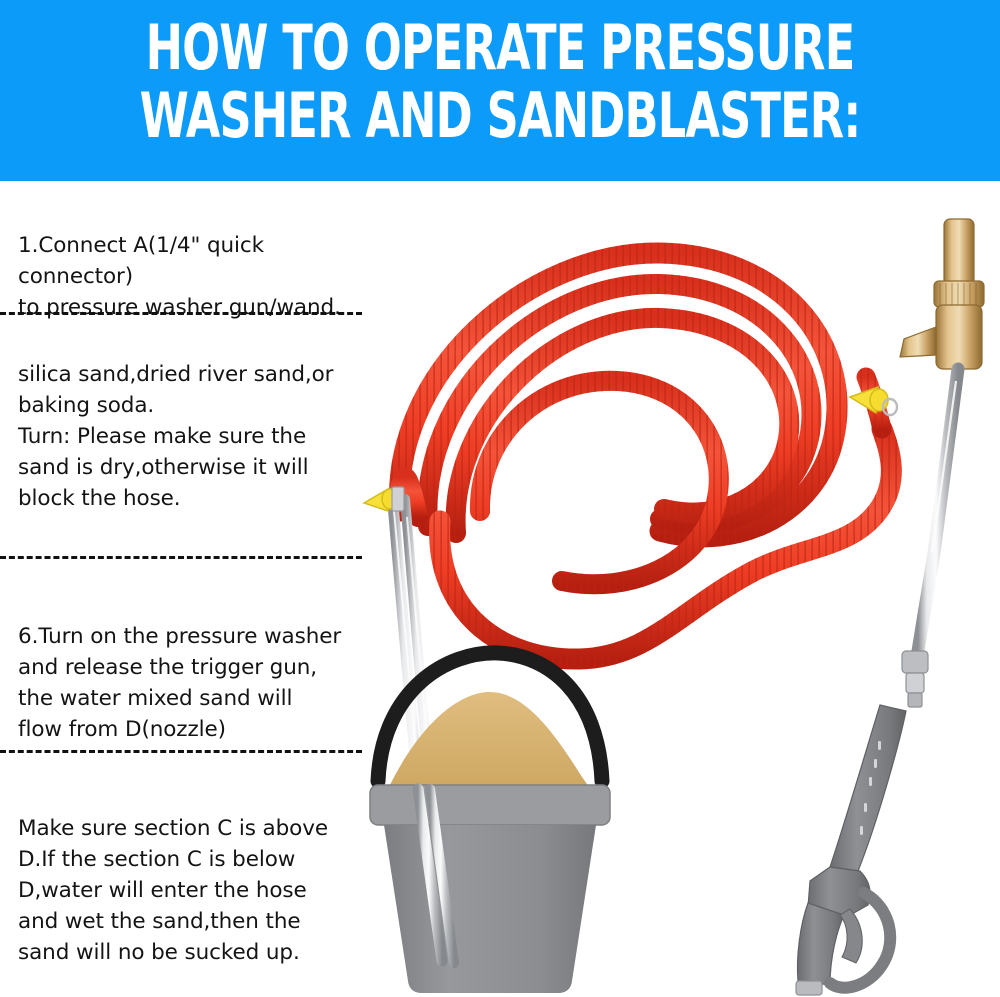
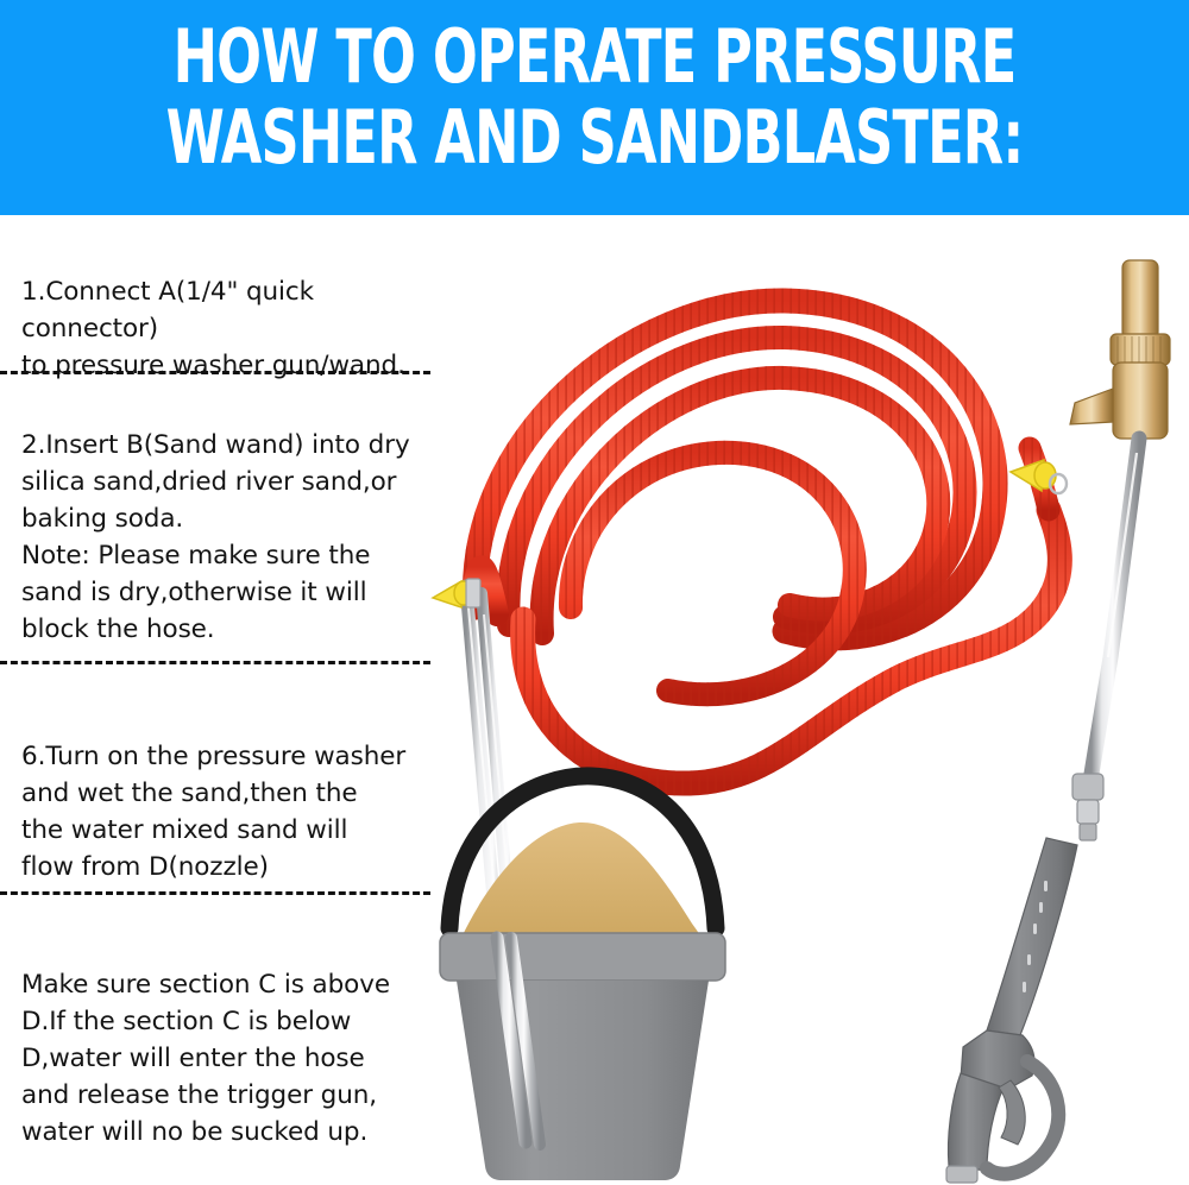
  HOW TO OPERATE PRESSURE
  WASHER AND SANDBLASTER:
  1.Connect A(1/4" quick connector)
  to pressure washer gun/wand.
+ 2.Insert B(Sand wand) into dry
  silica sand,dried river sand,or
  baking soda.
- Turn: Please make sure the
+ Note: Please make sure the
  sand is dry,otherwise it will
  block the hose.
  6.Turn on the pressure washer
- and release the trigger gun,
+ and wet the sand,then the
  the water mixed sand will
  flow from D(nozzle)
  Make sure section C is above
  D.If the section C is below
  D,water will enter the hose
- and wet the sand,then the
+ and release the trigger gun,
- sand will no be sucked up.
+ water will no be sucked up.
